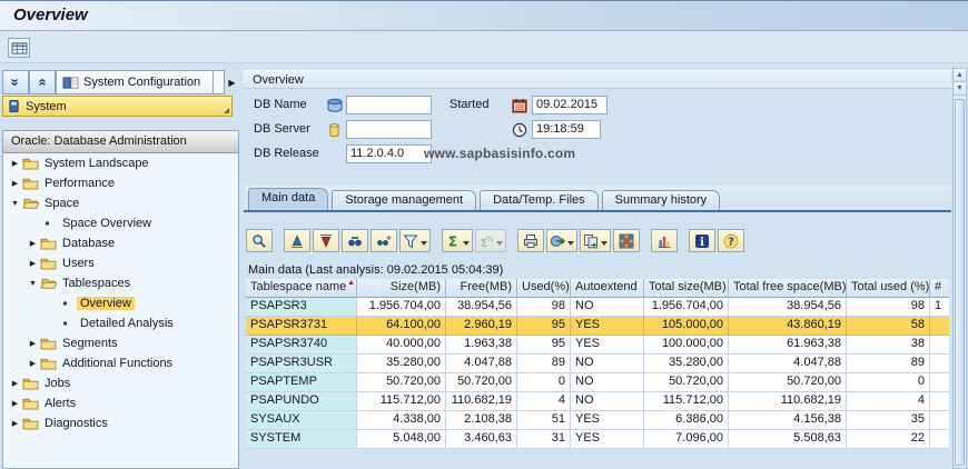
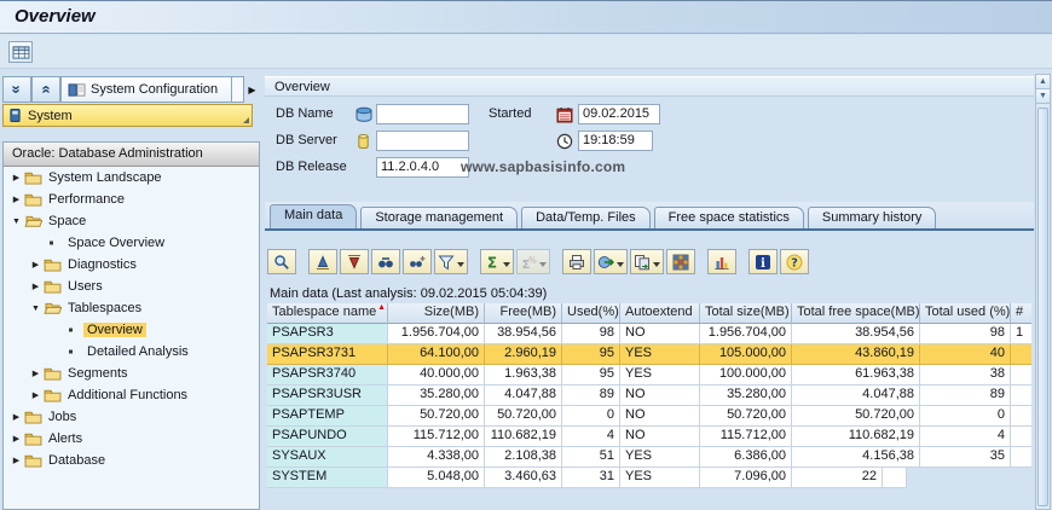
  Overview
  System Configuration
  ▶
  System
  Oracle: Database Administration
  System Landscape
  Performance
  Space
  Space Overview
- Database
+ Diagnostics
  Users
  Tablespaces
  Overview
  Detailed Analysis
  Segments
  Additional Functions
  Jobs
  Alerts
- Diagnostics
+ Database
  Overview
  DB Name
  Started
  09.02.2015
  DB Server
  19:18:59
  DB Release
  11.2.0.4.0
  www.sapbasisinfo.com
  Main data
  Storage management
  Data/Temp. Files
+ Free space statistics
  Summary history
  Σ
  Σ
  %
  i
  ?
  Main data (Last analysis: 09.02.2015 05:04:39)
  Tablespace name
  Size(MB)
  Free(MB)
  Used(%)
  Autoextend
  Total size(MB)
  Total free space(MB)
  Total used (%)
  #
  PSAPSR3
  1.956.704,00
  38.954,56
  98
  NO
  1.956.704,00
  38.954,56
  98
  1
  PSAPSR3731
  64.100,00
  2.960,19
  95
  YES
  105.000,00
  43.860,19
- 58
+ 40
  PSAPSR3740
  40.000,00
  1.963,38
  95
  YES
  100.000,00
  61.963,38
  38
  PSAPSR3USR
  35.280,00
  4.047,88
  89
  NO
  35.280,00
  4.047,88
  89
  PSAPTEMP
  50.720,00
  50.720,00
  0
  NO
  50.720,00
  50.720,00
  0
  PSAPUNDO
  115.712,00
  110.682,19
  4
  NO
  115.712,00
  110.682,19
  4
  SYSAUX
  4.338,00
  2.108,38
  51
  YES
  6.386,00
  4.156,38
  35
  SYSTEM
  5.048,00
  3.460,63
  31
  YES
  7.096,00
- 5.508,63
  22
